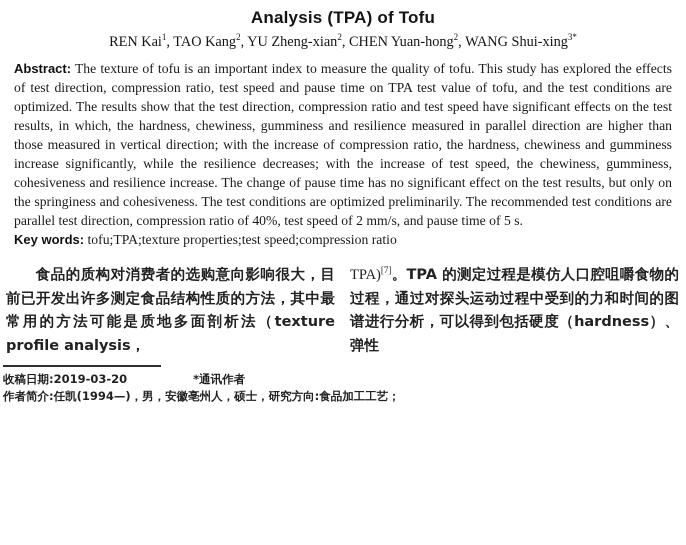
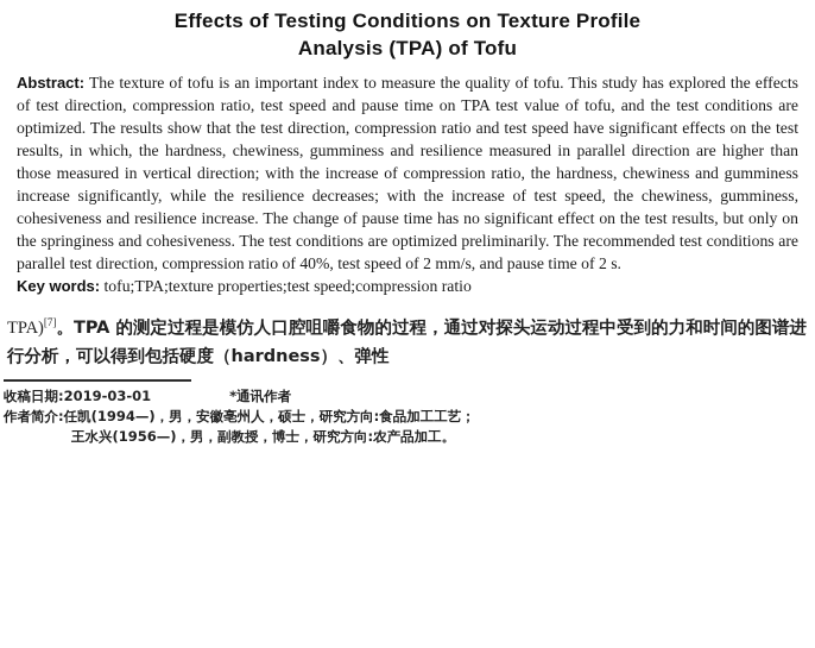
+ Effects of Testing Conditions on Texture Profile
  Analysis (TPA) of Tofu
- REN Kai1, TAO Kang2, YU Zheng-xian2, CHEN Yuan-hong2, WANG Shui-xing3*
- Abstract: The texture of tofu is an important index to measure the quality of tofu. This study has explored the effects of test direction, compression ratio, test speed and pause time on TPA test value of tofu, and the test conditions are optimized. The results show that the test direction, compression ratio and test speed have significant effects on the test results, in which, the hardness, chewiness, gumminess and resilience measured in parallel direction are higher than those measured in vertical direction; with the increase of compression ratio, the hardness, chewiness and gumminess increase significantly, while the resilience decreases; with the increase of test speed, the chewiness, gumminess, cohesiveness and resilience increase. The change of pause time has no significant effect on the test results, but only on the springiness and cohesiveness. The test conditions are optimized preliminarily. The recommended test conditions are parallel test direction, compression ratio of 40%, test speed of 2 mm/s, and pause time of 5 s.
+ Abstract: The texture of tofu is an important index to measure the quality of tofu. This study has explored the effects of test direction, compression ratio, test speed and pause time on TPA test value of tofu, and the test conditions are optimized. The results show that the test direction, compression ratio and test speed have significant effects on the test results, in which, the hardness, chewiness, gumminess and resilience measured in parallel direction are higher than those measured in vertical direction; with the increase of compression ratio, the hardness, chewiness and gumminess increase significantly, while the resilience decreases; with the increase of test speed, the chewiness, gumminess, cohesiveness and resilience increase. The change of pause time has no significant effect on the test results, but only on the springiness and cohesiveness. The test conditions are optimized preliminarily. The recommended test conditions are parallel test direction, compression ratio of 40%, test speed of 2 mm/s, and pause time of 2 s.
  Key words: tofu;TPA;texture properties;test speed;compression ratio
- 食品的质构对消费者的选购意向影响很大，目前已开发出许多测定食品结构性质的方法，其中最常用的方法可能是质地多面剖析法（texture profile analysis，
  TPA)[7]。TPA 的测定过程是模仿人口腔咀嚼食物的过程，通过对探头运动过程中受到的力和时间的图谱进行分析，可以得到包括硬度（hardness）、弹性
- 收稿日期:2019-03-20 *通讯作者
+ 收稿日期:2019-03-01 *通讯作者
  作者简介:任凯(1994—)，男，安徽亳州人，硕士，研究方向:食品加工工艺；
+ 王水兴(1956—)，男，副教授，博士，研究方向:农产品加工。
